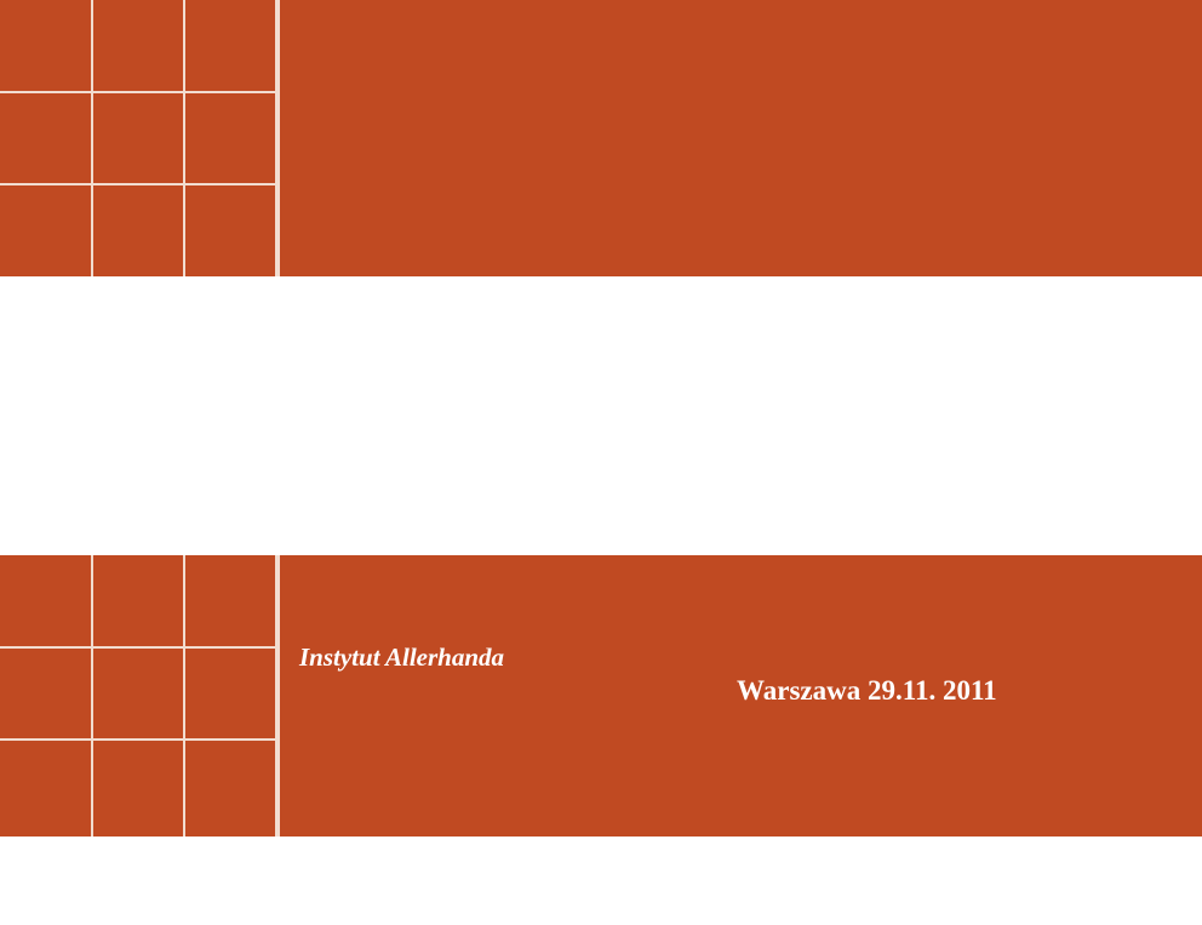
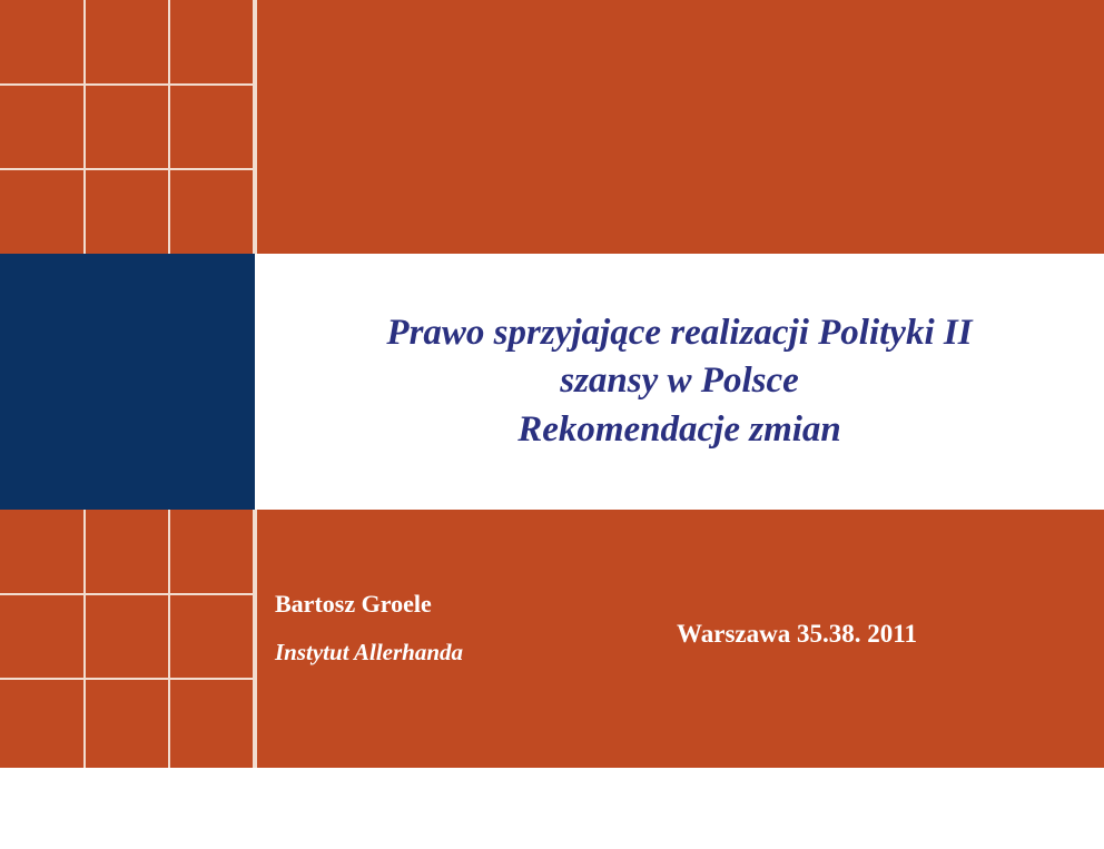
+ Prawo sprzyjające realizacji Polityki II
+ szansy w Polsce
+ Rekomendacje zmian
+ Bartosz Groele
  Instytut Allerhanda
- Warszawa 29.11. 2011
+ Warszawa 35.38. 2011
